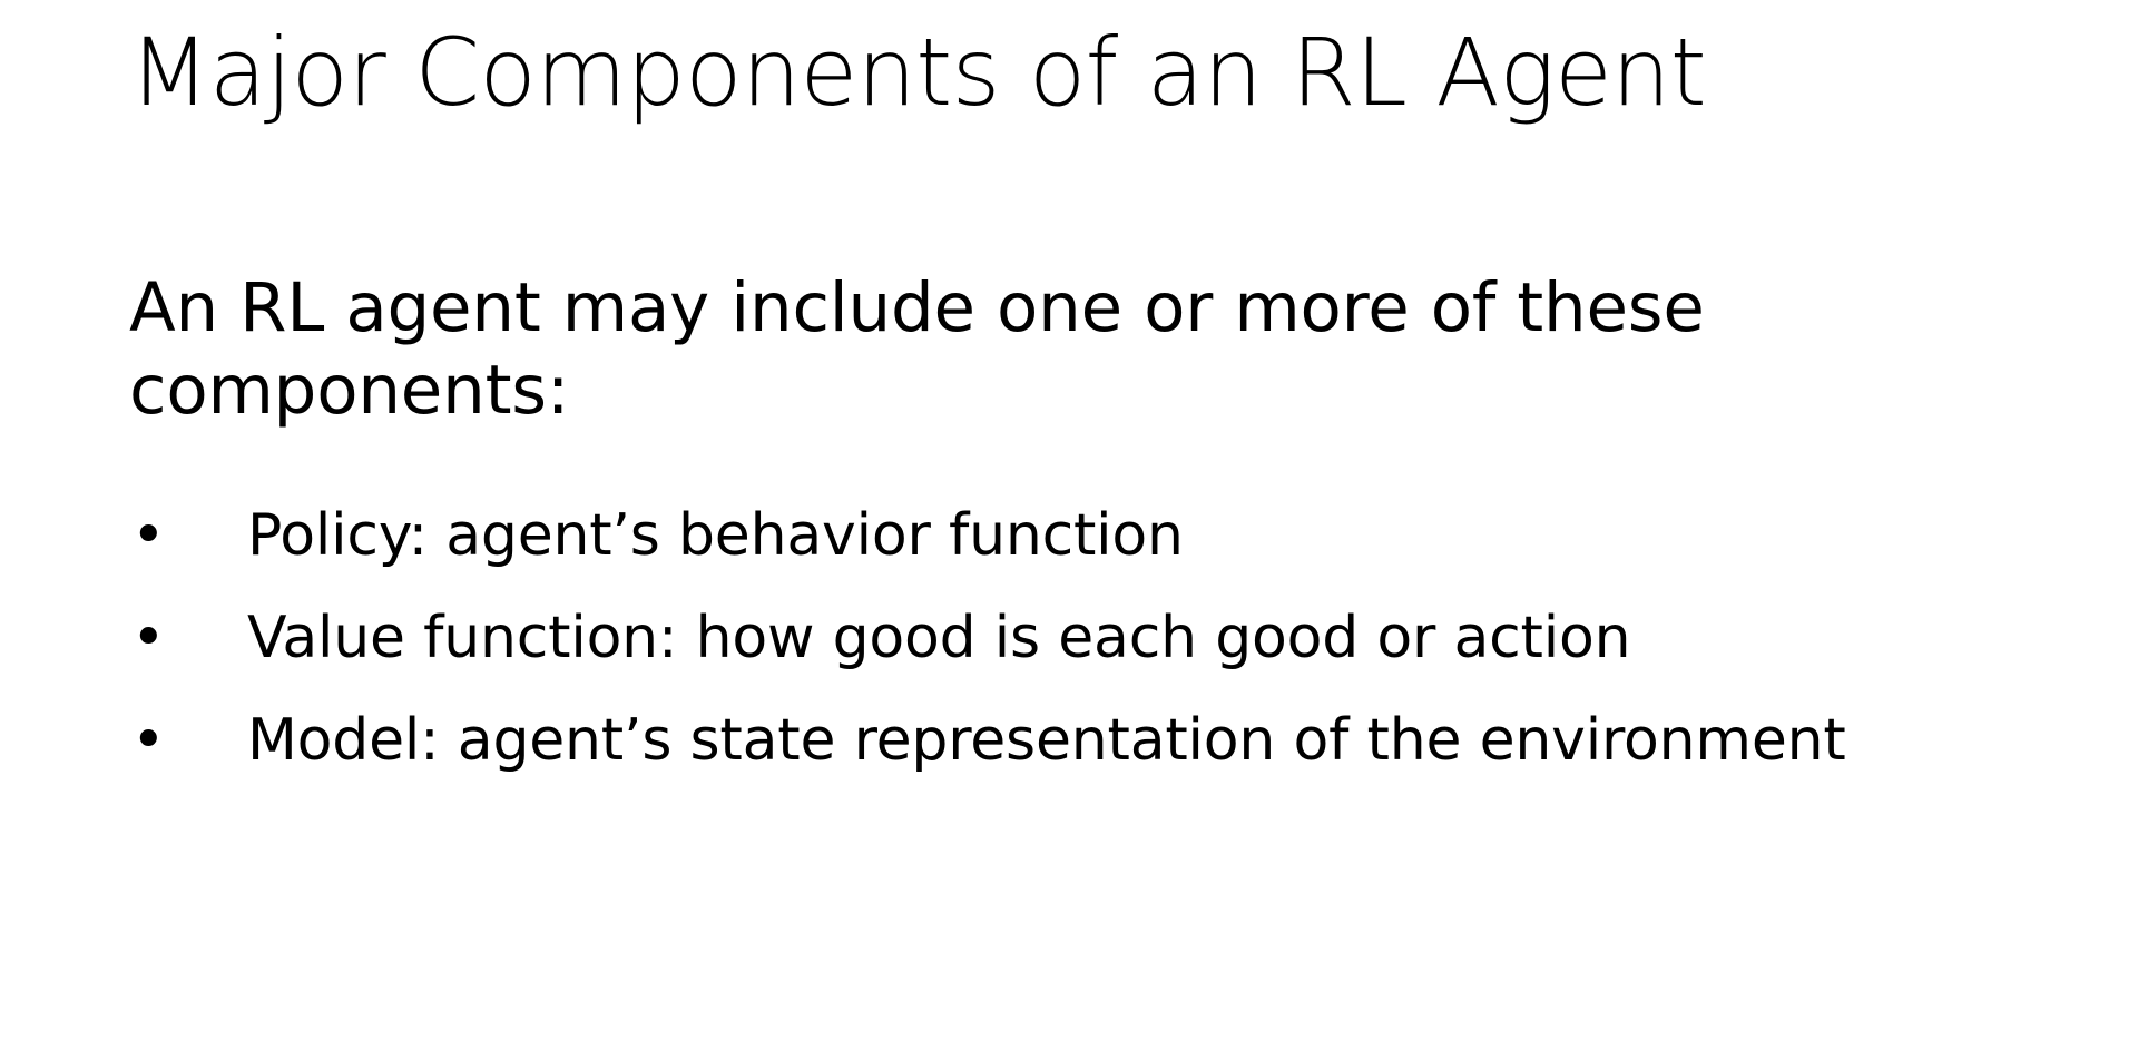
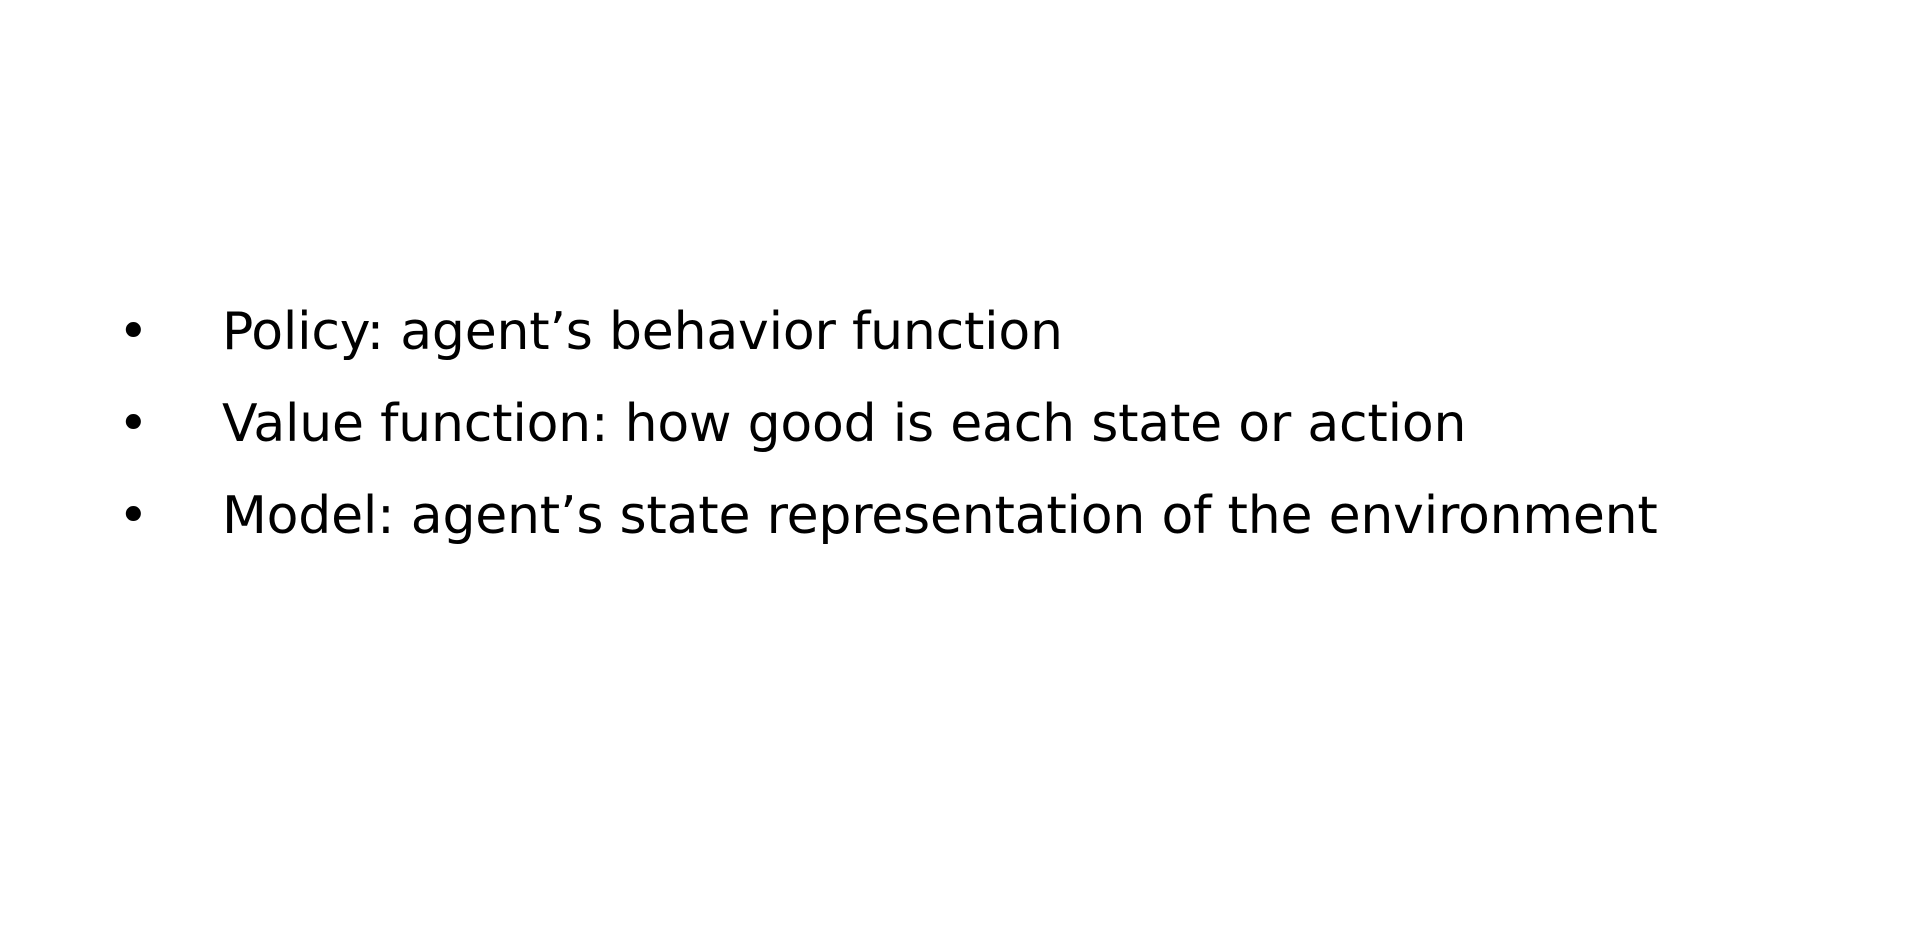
- Major Components of an RL Agent
- An RL agent may include one or more of these components:
  •
  Policy: agent’s behavior function
  •
- Value function: how good is each good or action
+ Value function: how good is each state or action
  •
  Model: agent’s state representation of the environment
